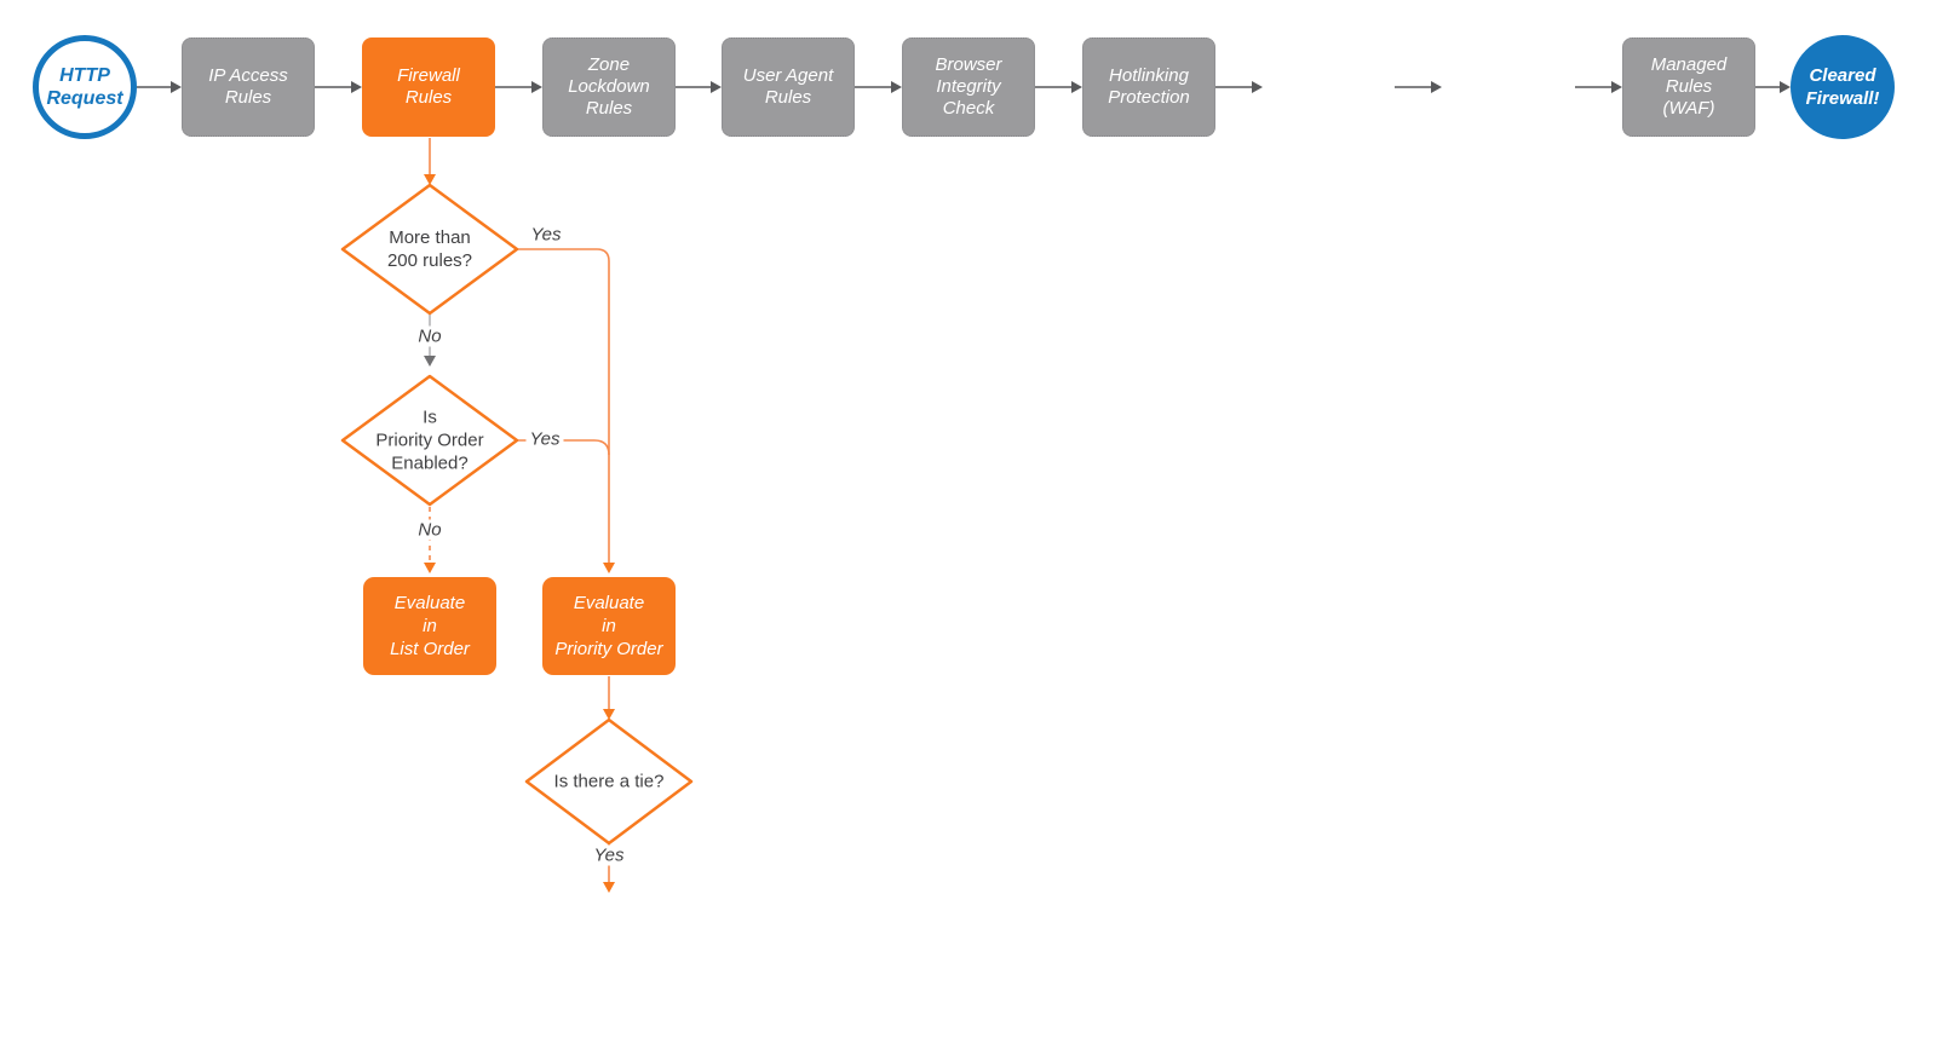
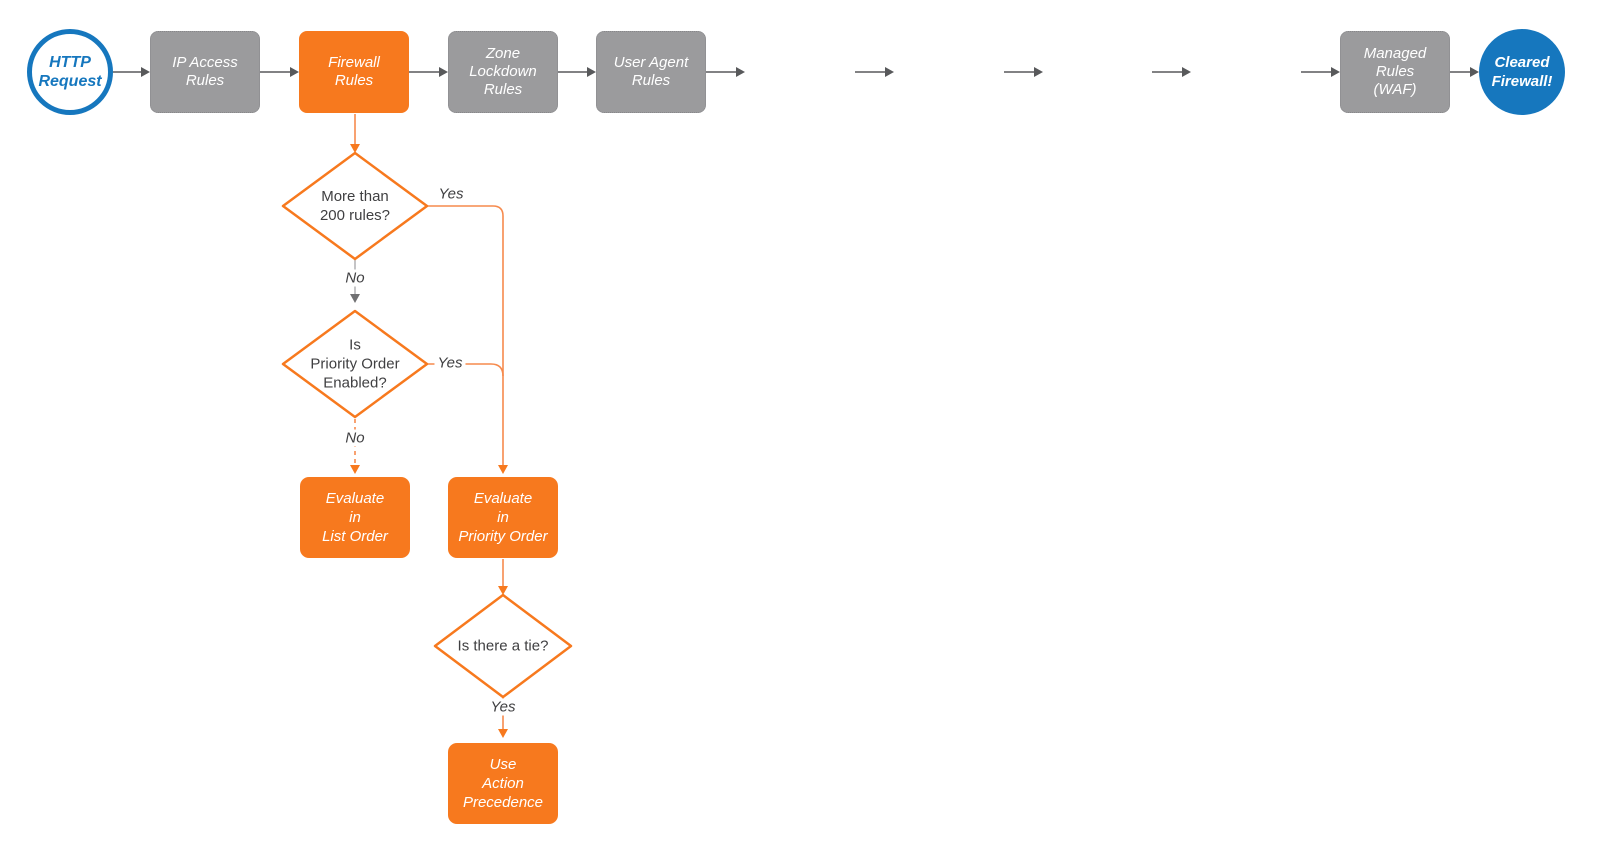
  HTTP
  Request
  Cleared
  Firewall!
  IP Access
  Rules
  Firewall
  Rules
  Zone
  Lockdown
  Rules
  User Agent
  Rules
- Browser
- Integrity
- Check
- Hotlinking
- Protection
  Managed
  Rules
  (WAF)
  More than
  200 rules?
  Is
  Priority Order
  Enabled?
  Is there a tie?
  Evaluate
  in
  List Order
  Evaluate
  in
  Priority Order
+ Use
+ Action
+ Precedence
  Yes
  No
  Yes
  No
  Yes
